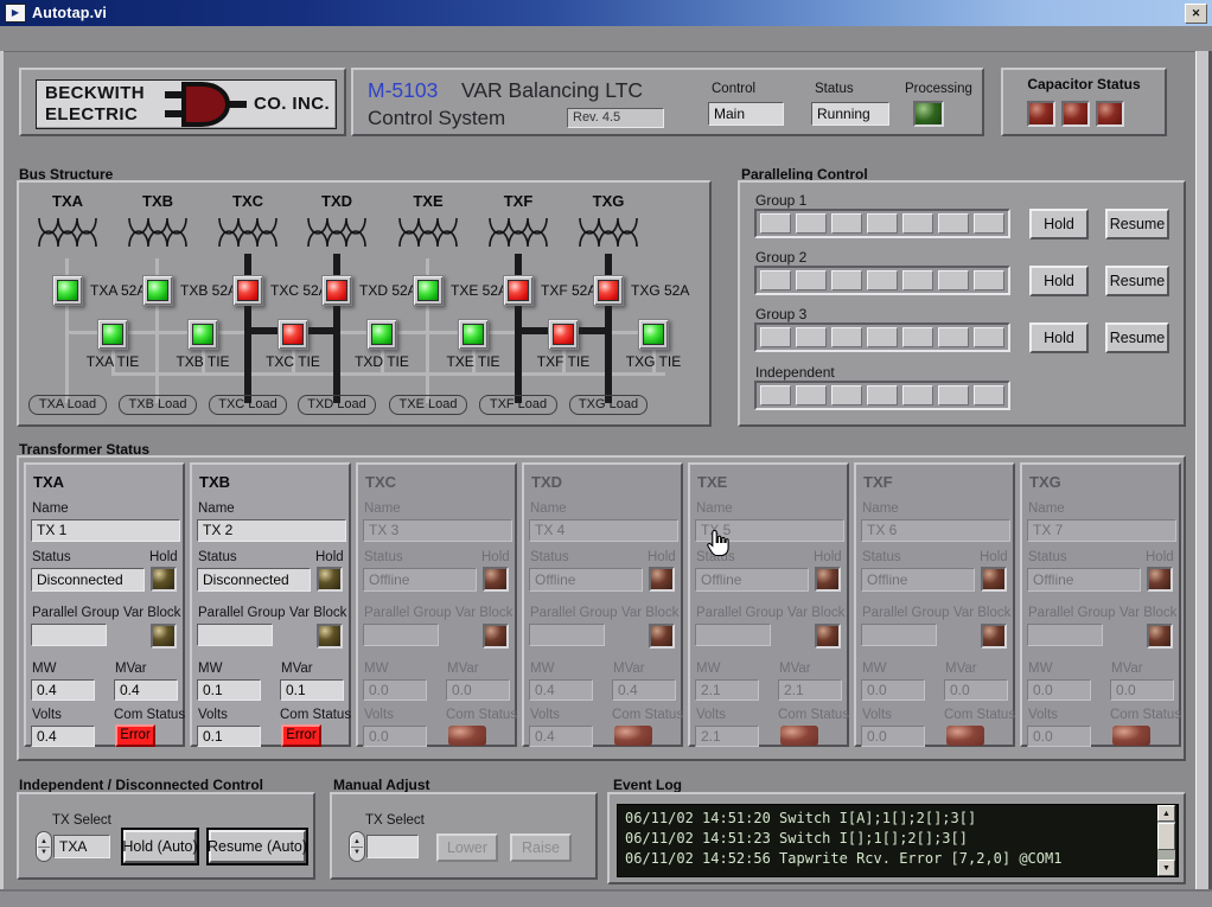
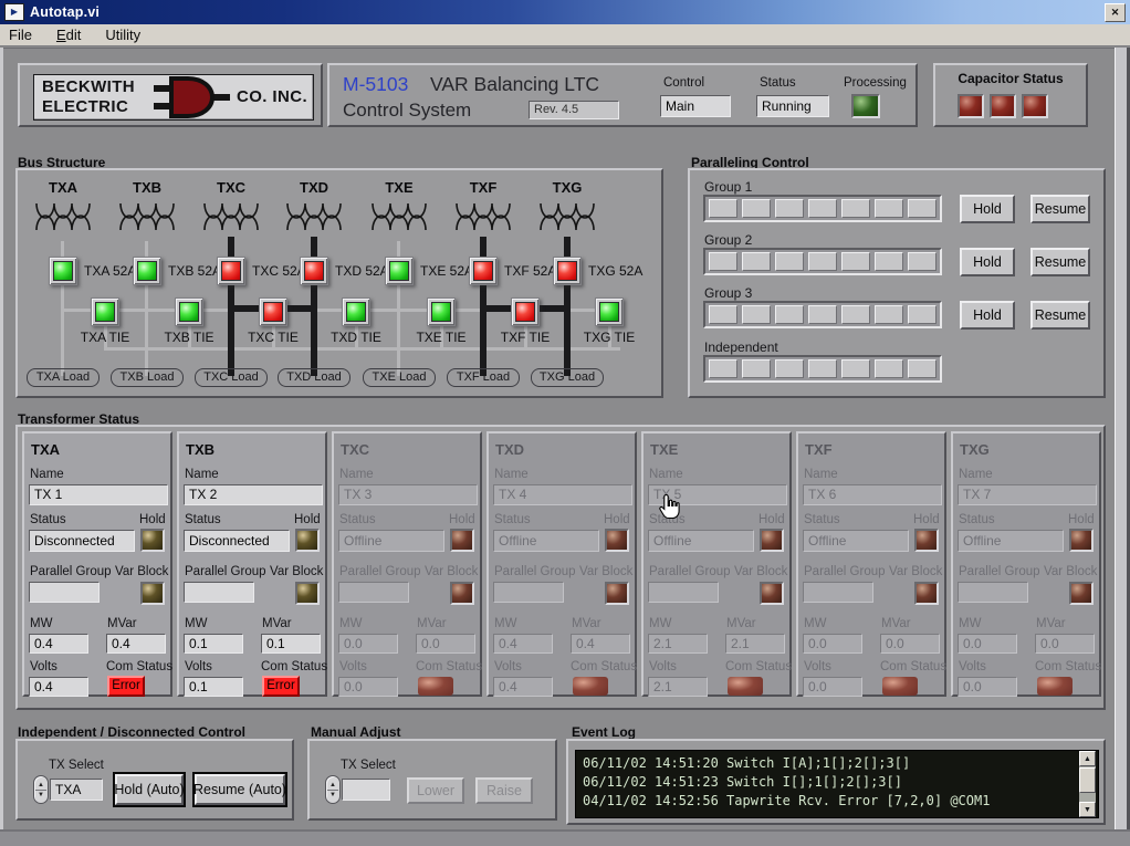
  ▶
  Autotap.vi
  ✕
+ File
+ Edit
+ Utility
  BECKWITH
  ELECTRIC
  CO. INC.
  M-5103
  VAR Balancing LTC
  Control System
  Rev. 4.5
  Control
  Main
  Status
  Running
  Processing
  Capacitor Status
  Bus Structure
  TXA
  TXA 52
  TXA TIE
  TXA Load
  TXB
  TXB 52
  TXB TIE
  TXB Load
  TXC
  TXC 52
  TXC TIE
  TXC Load
  TXD
  TXD 52
  TXD TIE
  TXD Load
  TXE
  TXE 52
  TXE TIE
  TXE Load
  TXF
  TXF 52
  TXF TIE
  TXF Load
  TXG
  TXG 52A
  TXG TIE
  TXG Load
  Paralleling Control
  Group 1
  Hold
  Resume
  Group 2
  Hold
  Resume
  Group 3
  Hold
  Resume
  Independent
  Transformer Status
  TXA
  Name
  TX 1
  Status
  Hold
  Disconnected
  Parallel Group
  Var Block
  MW
  MVar
  0.4
  0.4
  Volts
  Com Status
  0.4
  Error
  TXB
  Name
  TX 2
  Status
  Hold
  Disconnected
  Parallel Group
  Var Block
  MW
  MVar
  0.1
  0.1
  Volts
  Com Status
  0.1
  Error
  TXC
  Name
  TX 3
  Status
  Hold
  Offline
  Parallel Group
  Var Block
  MW
  MVar
  0.0
  0.0
  Volts
  Com Status
  0.0
  TXD
  Name
  TX 4
  Status
  Hold
  Offline
  Parallel Group
  Var Block
  MW
  MVar
  0.4
  0.4
  Volts
  Com Status
  0.4
  TXE
  Name
  Status
  Hold
  Offline
  Parallel Group
  Var Block
  MW
  MVar
  2.1
  2.1
  Volts
  Com Status
  2.1
  TXF
  Name
  TX 6
  Status
  Hold
  Offline
  Parallel Group
  Var Block
  MW
  MVar
  0.0
  0.0
  Volts
  Com Status
  0.0
  TXG
  Name
  TX 7
  Status
  Hold
  Offline
  Parallel Group
  Var Block
  MW
  MVar
  0.0
  0.0
  Volts
  Com Status
  0.0
  Independent / Disconnected Control
  TX Select
  TXA
  Hold (Auto)
  Resume (Auto)
  Manual Adjust
  TX Select
  Lower
  Raise
  Event Log
  06/11/02 14:51:20 Switch I[A];1[];2[];3[]
  06/11/02 14:51:23 Switch I[];1[];2[];3[]
- 06/11/02 14:52:56 Tapwrite Rcv. Error [7,2,0] @COM1
+ 04/11/02 14:52:56 Tapwrite Rcv. Error [7,2,0] @COM1
